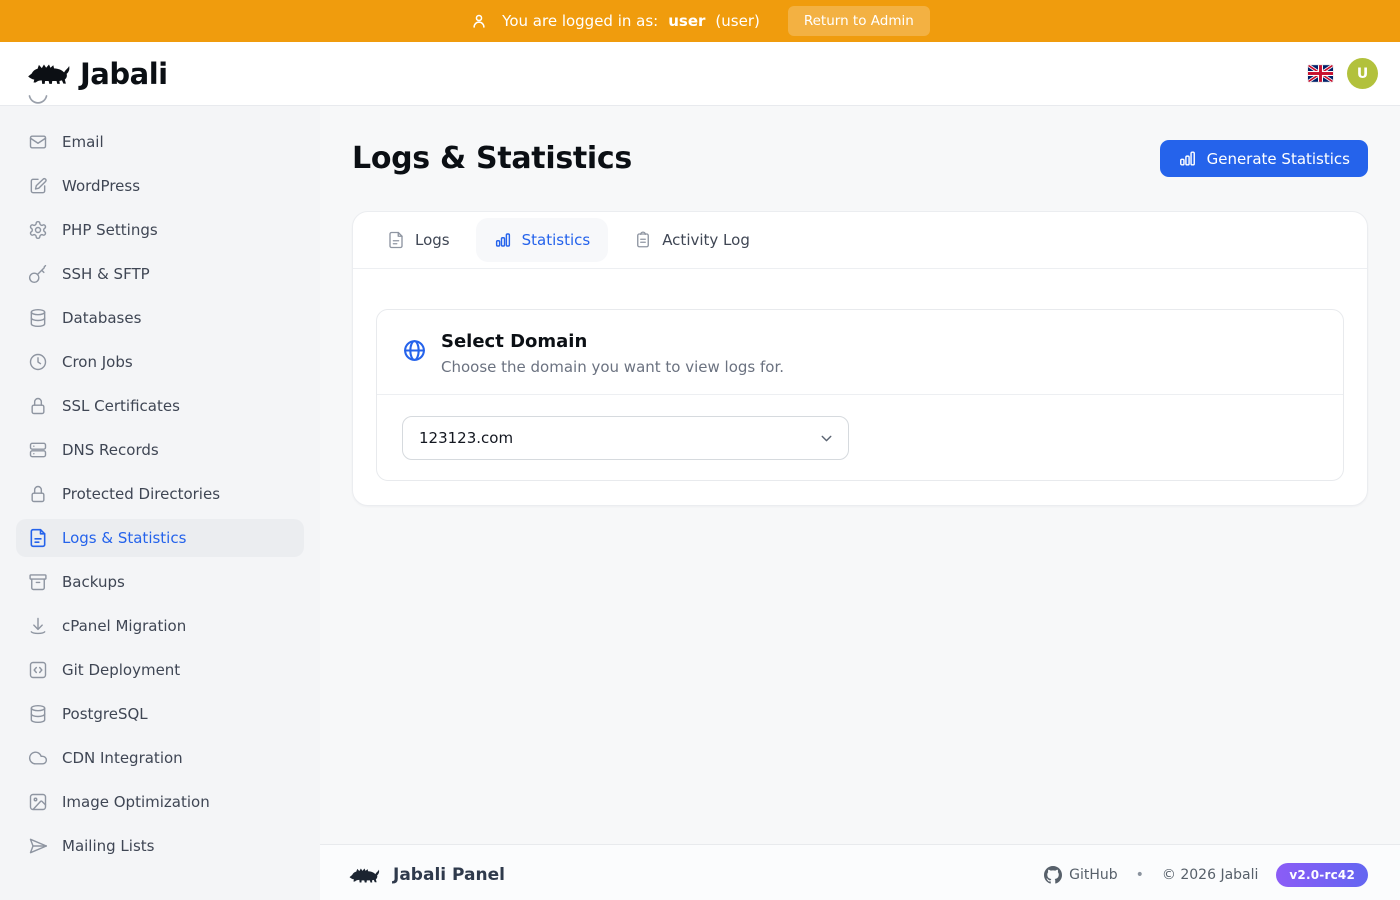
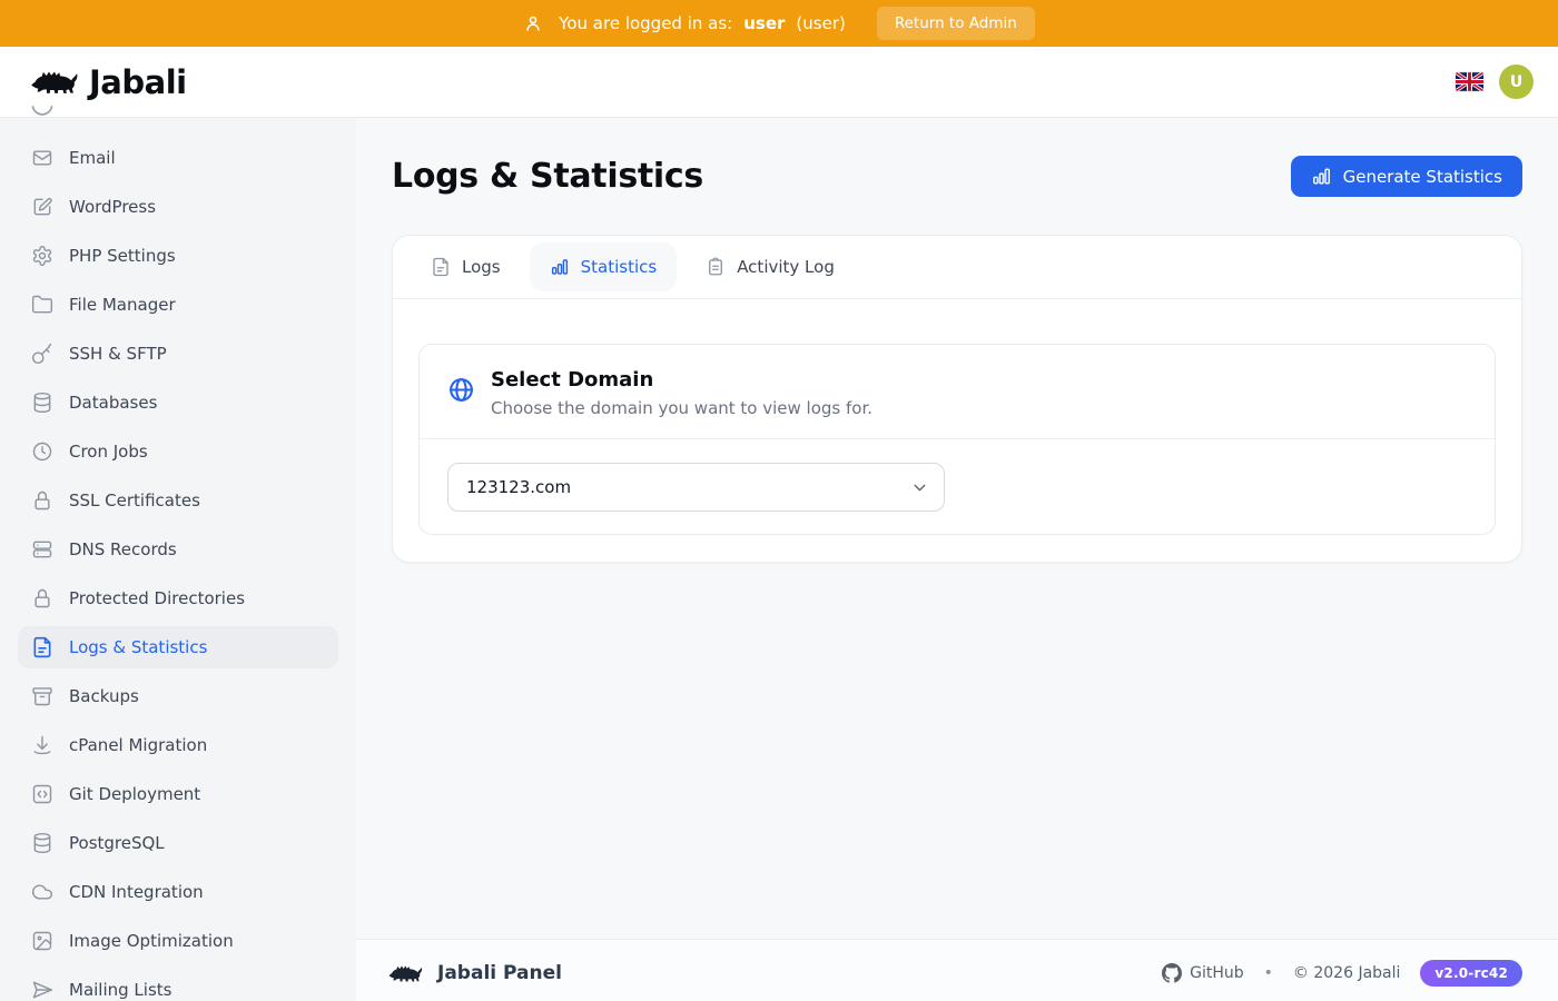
  You are logged in as:
  user
  (user)
  Return to Admin
  Jabali
  U
  Email
  WordPress
  PHP Settings
+ File Manager
  SSH & SFTP
  Databases
  Cron Jobs
  SSL Certificates
  DNS Records
  Protected Directories
  Logs & Statistics
  Backups
  cPanel Migration
  Git Deployment
  PostgreSQL
  CDN Integration
  Image Optimization
  Mailing Lists
  Logs & Statistics
  Generate Statistics
  Logs
  Statistics
  Activity Log
  Select Domain
  Choose the domain you want to view logs for.
  123123.com
  Jabali Panel
  GitHub
  •
  © 2026 Jabali
  v2.0-rc42
